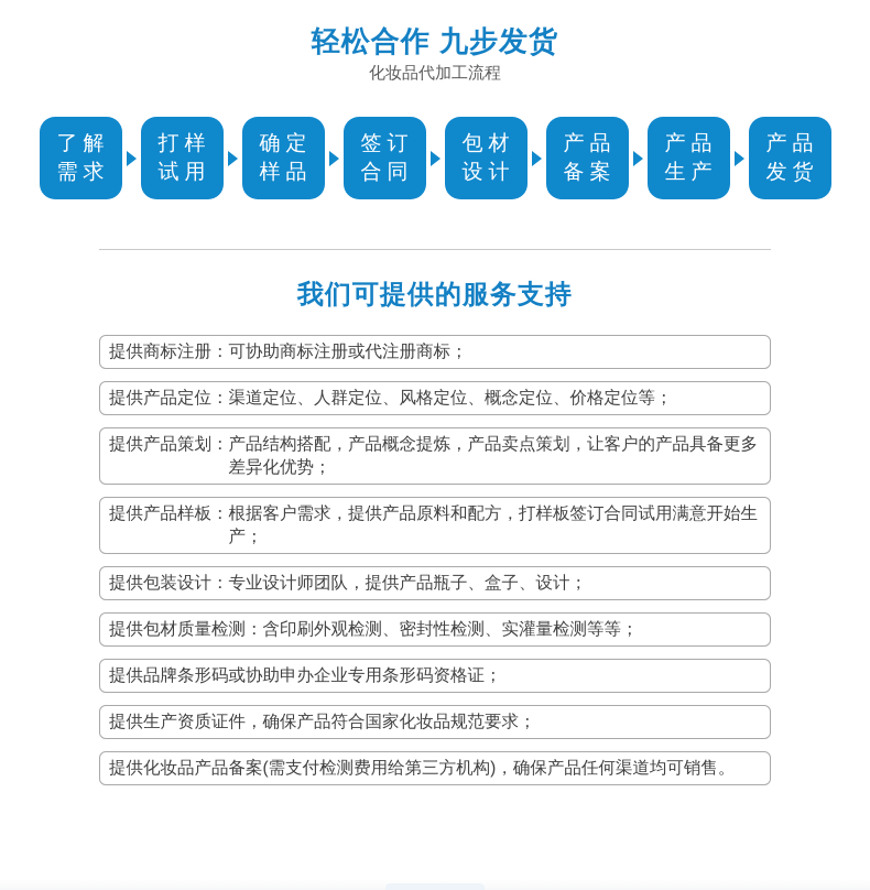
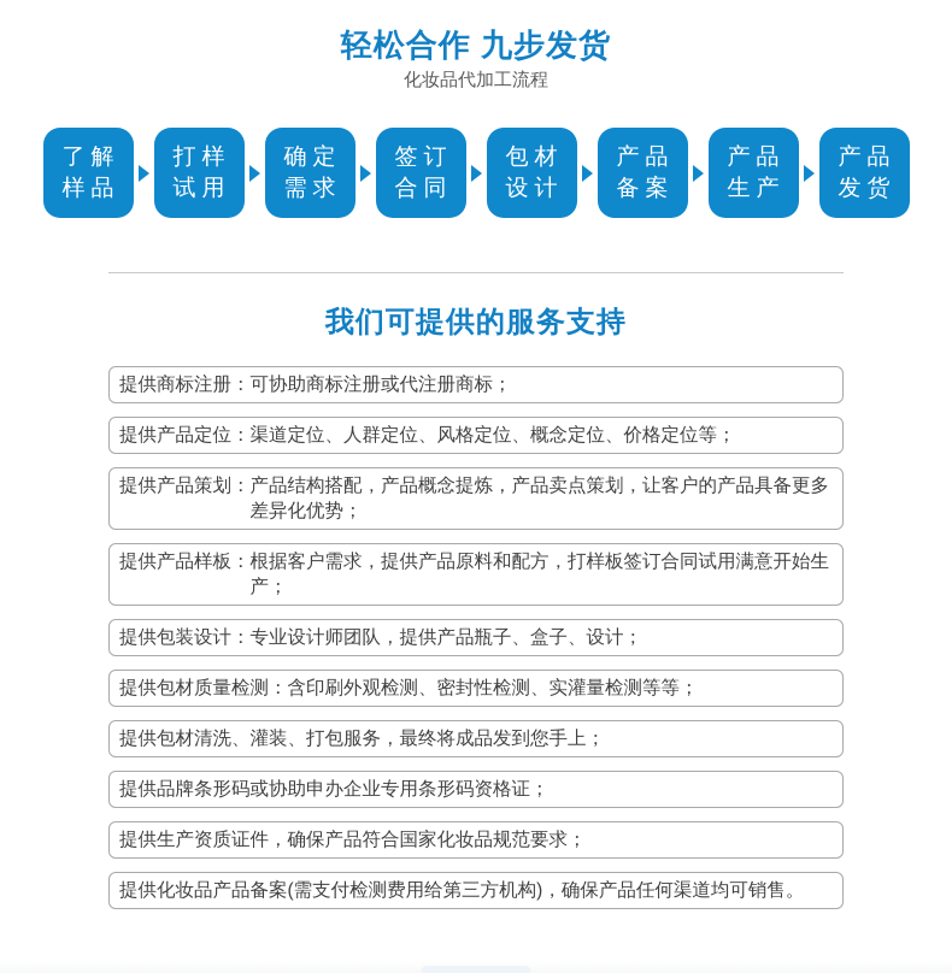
  轻松合作 九步发货
  化妆品代加工流程
  了解
- 需求
+ 样品
  打样
  试用
  确定
- 样品
+ 需求
  签订
  合同
  包材
  设计
  产品
  备案
  产品
  生产
  产品
  发货
  我们可提供的服务支持
  提供商标注册：
  可协助商标注册或代注册商标；
  提供产品定位：
  渠道定位、人群定位、风格定位、概念定位、价格定位等；
  提供产品策划：
  产品结构搭配，产品概念提炼，产品卖点策划，让客户的产品具备更多差异化优势；
  提供产品样板：
  根据客户需求，提供产品原料和配方，打样板签订合同试用满意开始生产；
  提供包装设计：
  专业设计师团队，提供产品瓶子、盒子、设计；
  提供包材质量检测：
  含印刷外观检测、密封性检测、实灌量检测等等；
+ 提供包材清洗、灌装、打包服务，最终将成品发到您手上；
  提供品牌条形码或协助申办企业专用条形码资格证；
  提供生产资质证件，确保产品符合国家化妆品规范要求；
  提供化妆品产品备案(需支付检测费用给第三方机构)，确保产品任何渠道均可销售。
